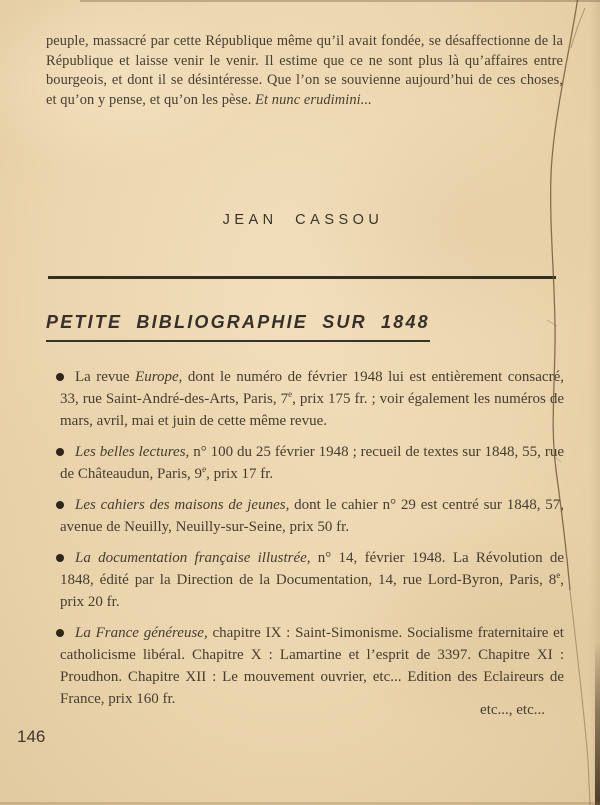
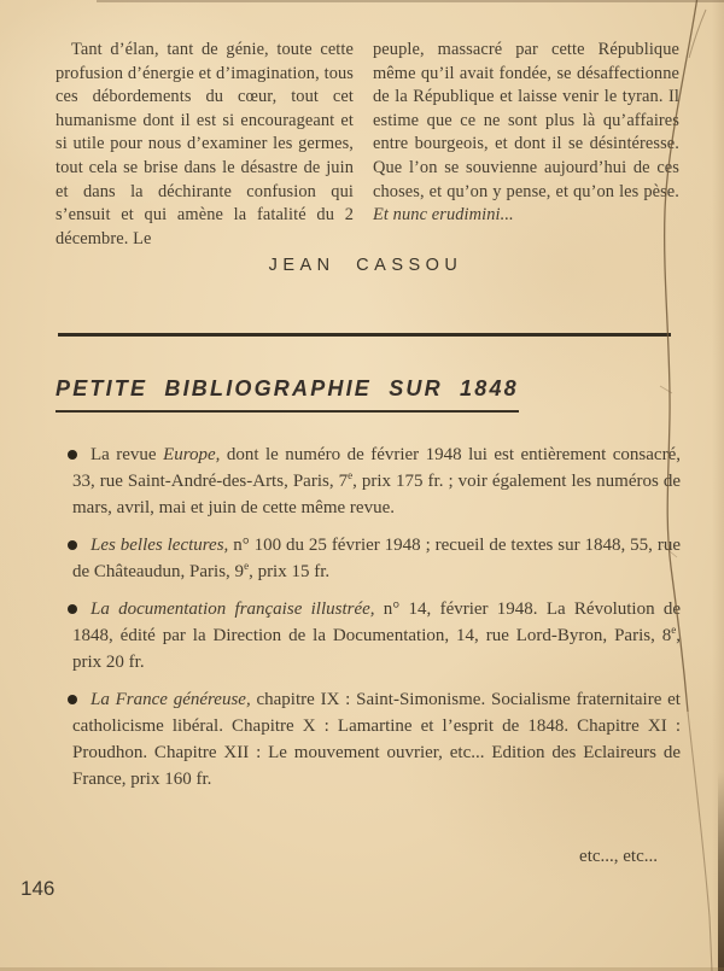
+ Tant d’élan, tant de génie, toute cette profusion d’énergie et d’imagination, tous ces débordements du cœur, tout cet humanisme dont il est si encourageant et si utile pour nous d’examiner les germes, tout cela se brise dans le désastre de juin et dans la déchirante confusion qui s’ensuit et qui amène la fatalité du 2 décembre. Le
- peuple, massacré par cette République même qu’il avait fondée, se désaffectionne de la République et laisse venir le venir. Il estime que ce ne sont plus là qu’affaires entre bourgeois, et dont il se désintéresse. Que l’on se souvienne aujourd’hui de ces choses, et qu’on y pense, et qu’on les pèse. Et nunc erudimini...
+ peuple, massacré par cette République même qu’il avait fondée, se désaffectionne de la République et laisse venir le tyran. Il estime que ce ne sont plus là qu’affaires entre bourgeois, et dont il se désintéresse. Que l’on se souvienne aujourd’hui de ces choses, et qu’on y pense, et qu’on les pèse. Et nunc erudimini...
  JEAN CASSOU
  PETITE BIBLIOGRAPHIE SUR 1848
  La revue Europe, dont le numéro de février 1948 lui est entièrement consacré, 33, rue Saint-André-des-Arts, Paris, 7e, prix 175 fr. ; voir également les numéros de mars, avril, mai et juin de cette même revue.
- Les belles lectures, n° 100 du 25 février 1948 ; recueil de textes sur 1848, 55, rue de Châteaudun, Paris, 9e, prix 17 fr.
+ Les belles lectures, n° 100 du 25 février 1948 ; recueil de textes sur 1848, 55, rue de Châteaudun, Paris, 9e, prix 15 fr.
- Les cahiers des maisons de jeunes, dont le cahier n° 29 est centré sur 1848, 57, avenue de Neuilly, Neuilly-sur-Seine, prix 50 fr.
  La documentation française illustrée, n° 14, février 1948. La Révolution de 1848, édité par la Direction de la Documentation, 14, rue Lord-Byron, Paris, 8e, prix 20 fr.
- La France généreuse, chapitre IX : Saint-Simonisme. Socialisme fraternitaire et catholicisme libéral. Chapitre X : Lamartine et l’esprit de 3397. Chapitre XI : Proudhon. Chapitre XII : Le mouvement ouvrier, etc... Edition des Eclaireurs de France, prix 160 fr.
+ La France généreuse, chapitre IX : Saint-Simonisme. Socialisme fraternitaire et catholicisme libéral. Chapitre X : Lamartine et l’esprit de 1848. Chapitre XI : Proudhon. Chapitre XII : Le mouvement ouvrier, etc... Edition des Eclaireurs de France, prix 160 fr.
  etc..., etc...
  146
